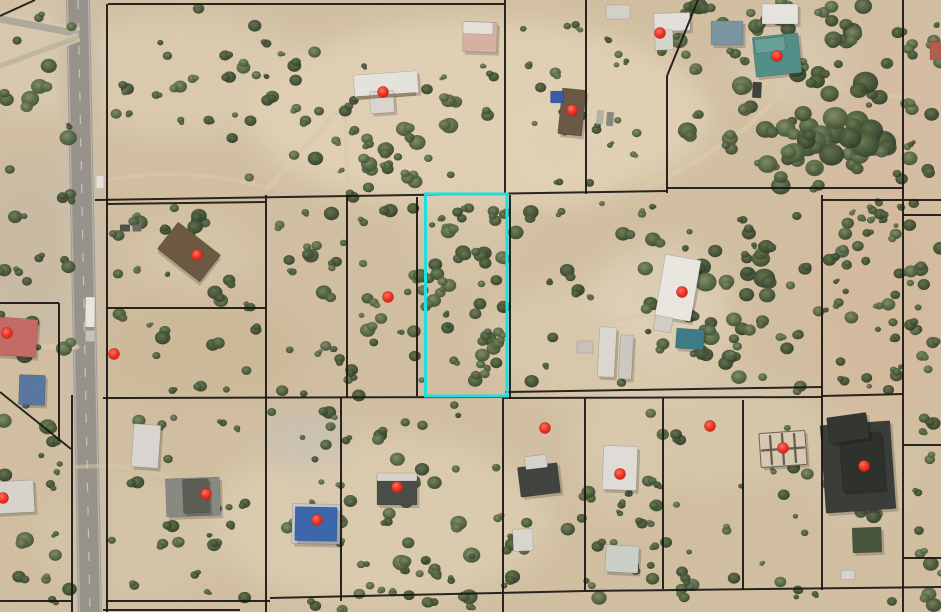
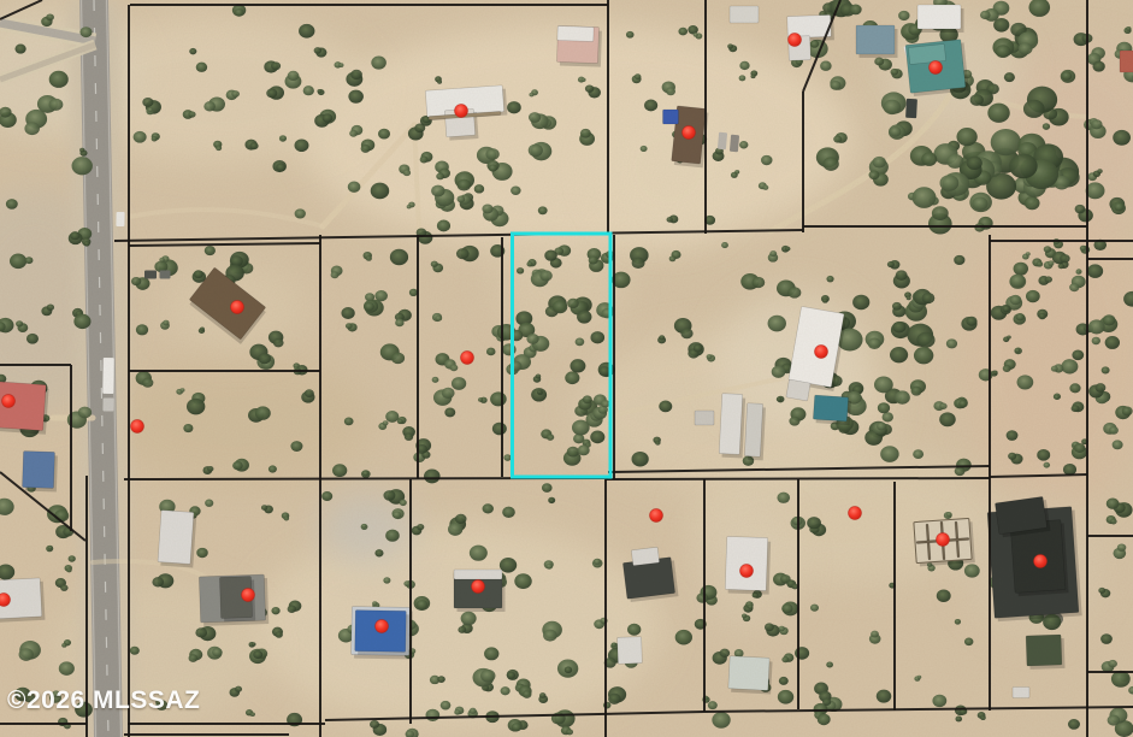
+ ©2026 MLSSAZ
